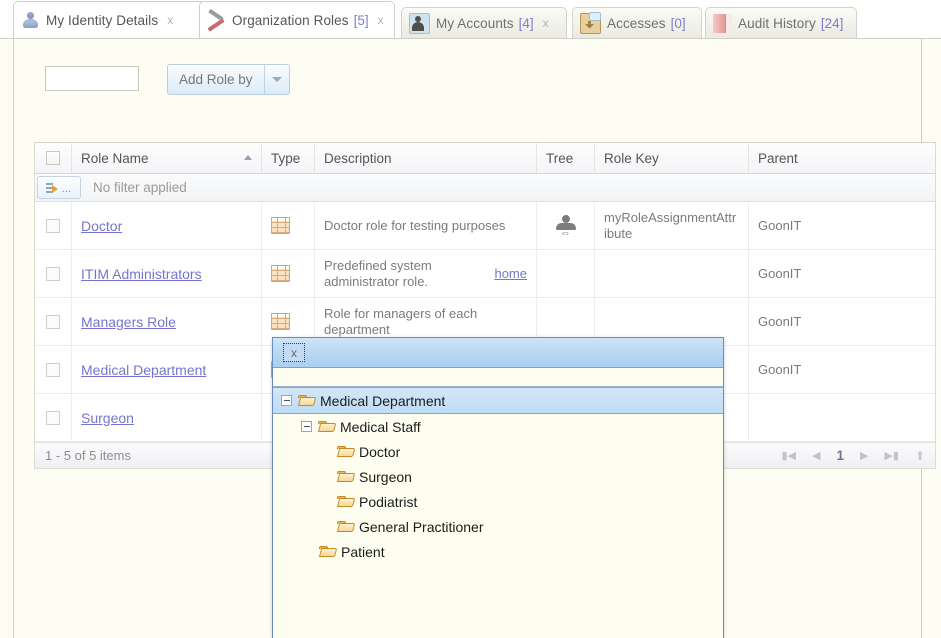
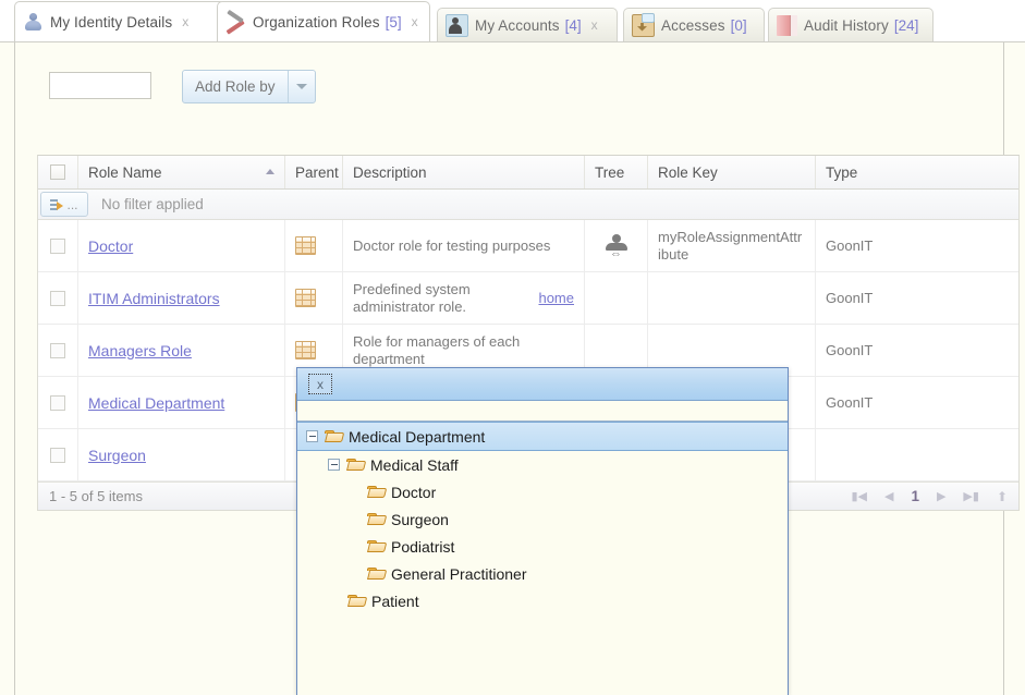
  Add Role by
  Role Name
- Type
+ Parent
  Description
  Tree
  Role Key
- Parent
+ Type
  ...
  No filter applied
  Doctor
  Doctor role for testing purposes
  ⇔
  myRoleAssignmentAttribute
  GoonIT
  ITIM Administrators
  Predefined system administrator role.
  home
  GoonIT
  Managers Role
  Role for managers of each department
  GoonIT
  Medical Department
  GoonIT
  Surgeon
  1 - 5 of 5 items
  ▮◀
  ◀
  1
  ▶
  ▶▮
  ⬆
  My Identity Details
  x
  Organization Roles
  [5]
  x
  My Accounts
  [4]
  x
  Accesses
  [0]
  Audit History
  [24]
  x
  Medical Department
  Medical Staff
  Doctor
  Surgeon
  Podiatrist
  General Practitioner
  Patient
